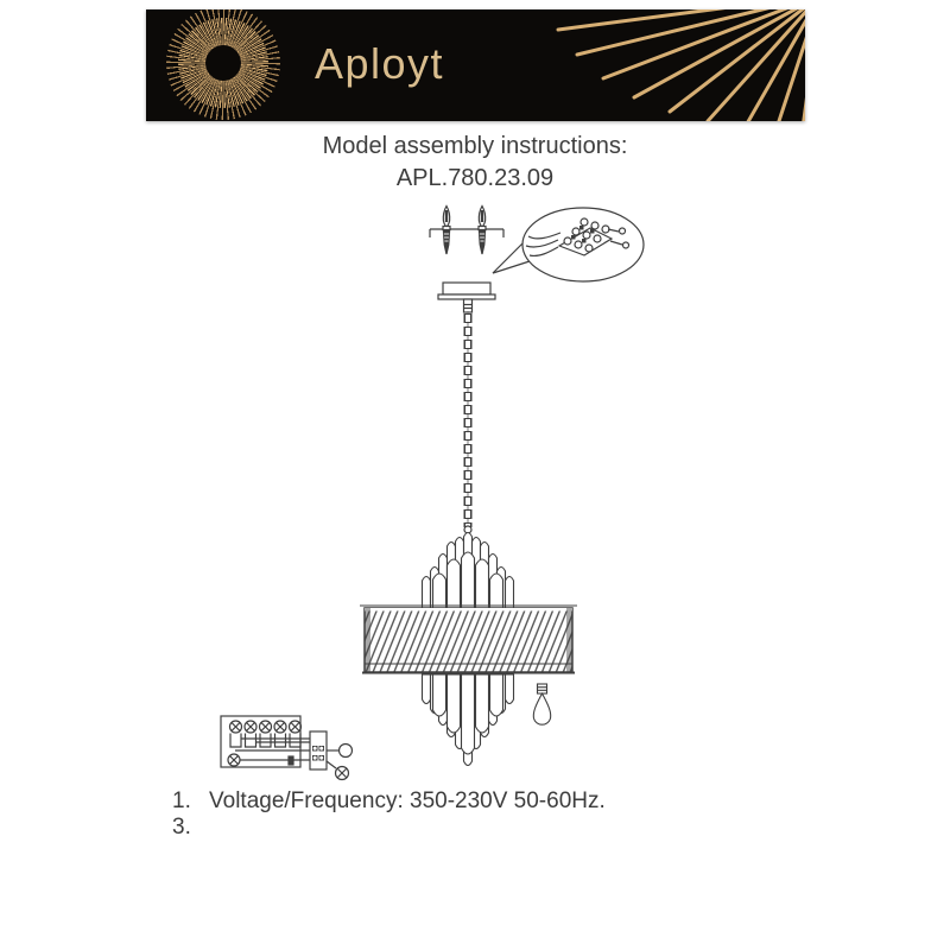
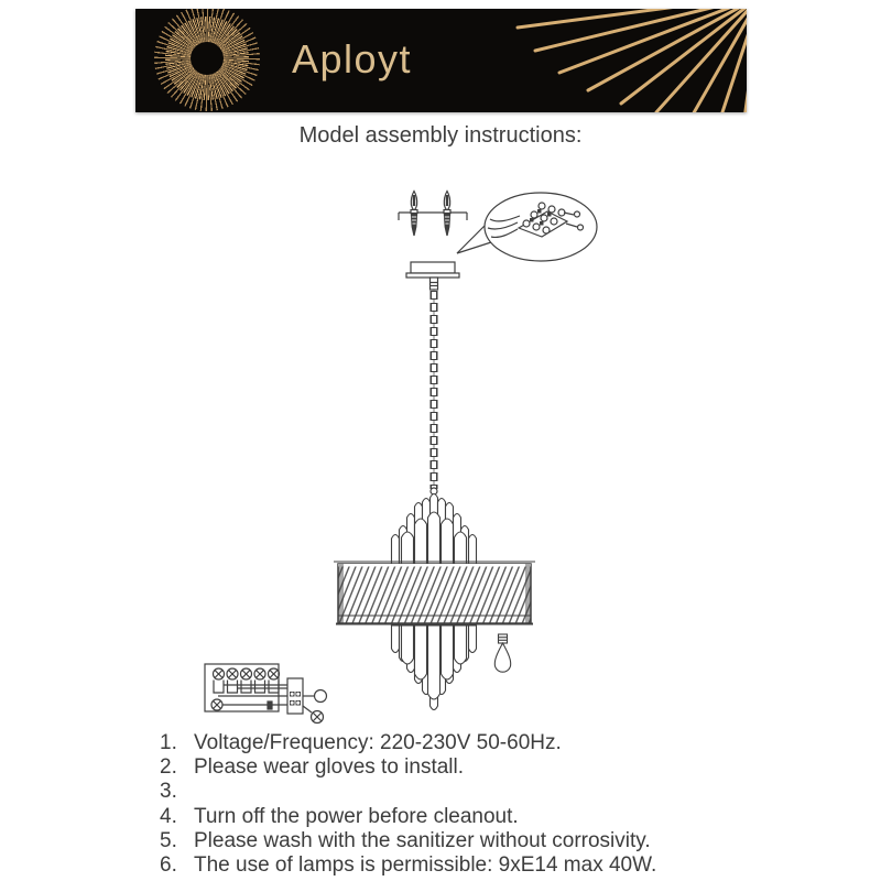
  Aployt
  Model assembly instructions:
- APL.780.23.09
  1.
- Voltage/Frequency: 350-230V 50-60Hz.
+ Voltage/Frequency: 220-230V 50-60Hz.
+ 2.
+ Please wear gloves to install.
  3.
+ 4.
+ Turn off the power before cleanout.
+ 5.
+ Please wash with the sanitizer without corrosivity.
+ 6.
+ The use of lamps is permissible: 9xE14 max 40W.
